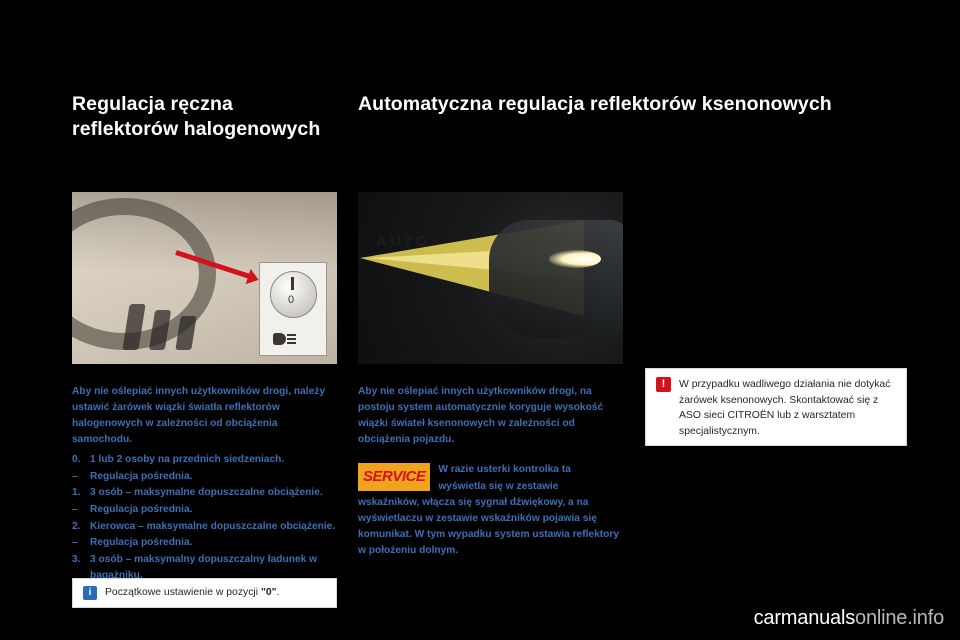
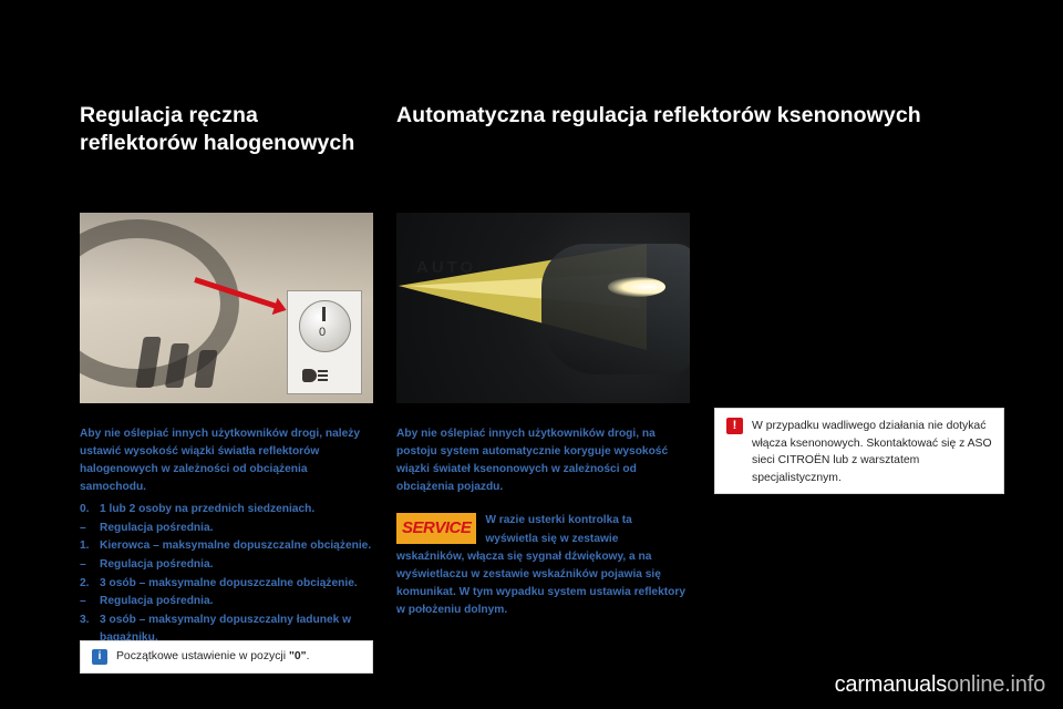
  Regulacja ręczna reflektorów halogenowych
  0
- Aby nie oślepiać innych użytkowników drogi, należy ustawić żarówek wiązki światła reflektorów halogenowych w zależności od obciążenia samochodu.
+ Aby nie oślepiać innych użytkowników drogi, należy ustawić wysokość wiązki światła reflektorów halogenowych w zależności od obciążenia samochodu.
  0.
  1 lub 2 osoby na przednich siedzeniach.
  –
  Regulacja pośrednia.
  1.
- 3 osób – maksymalne dopuszczalne obciążenie.
+ Kierowca – maksymalne dopuszczalne obciążenie.
  –
  Regulacja pośrednia.
  2.
- Kierowca – maksymalne dopuszczalne obciążenie.
+ 3 osób – maksymalne dopuszczalne obciążenie.
  –
  Regulacja pośrednia.
  3.
  3 osób – maksymalny dopuszczalny ładunek w bagażniku.
  i
  Początkowe ustawienie w pozycji "0".
  Automatyczna regulacja reflektorów ksenonowych
  AUTO
  Aby nie oślepiać innych użytkowników drogi, na postoju system automatycznie koryguje wysokość wiązki świateł ksenonowych w zależności od obciążenia pojazdu.
  SERVICE
  W razie usterki kontrolka ta wyświetla się w zestawie wskaźników, włącza się sygnał dźwiękowy, a na wyświetlaczu w zestawie wskaźników pojawia się komunikat. W tym wypadku system ustawia reflektory w położeniu dolnym.
  !
- W przypadku wadliwego działania nie dotykać żarówek ksenonowych. Skontaktować się z ASO sieci CITROËN lub z warsztatem specjalistycznym.
+ W przypadku wadliwego działania nie dotykać włącza ksenonowych. Skontaktować się z ASO sieci CITROËN lub z warsztatem specjalistycznym.
  carmanualsonline.info
